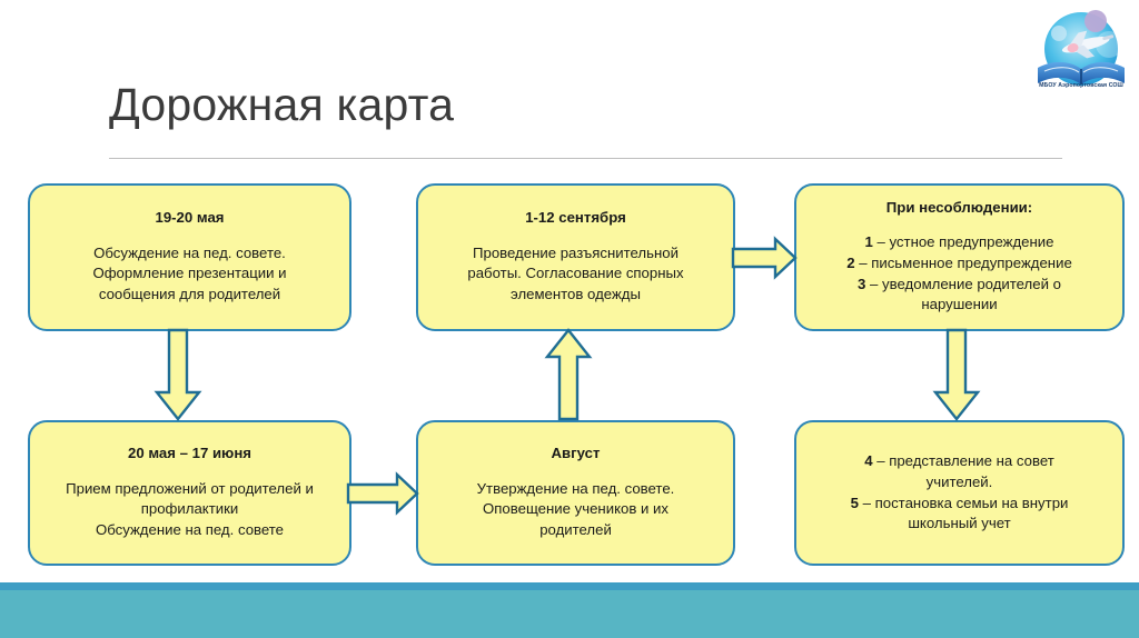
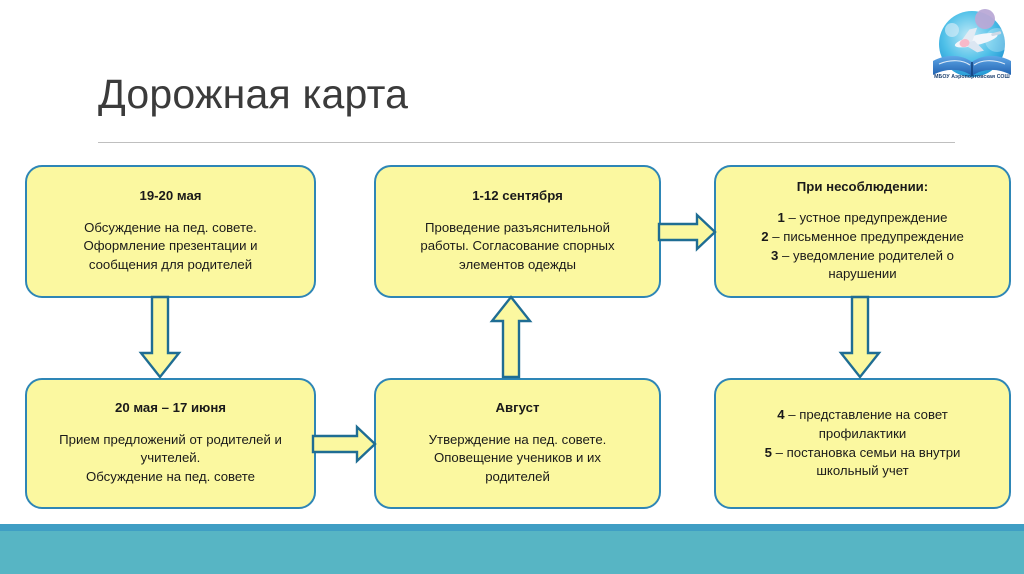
  Дорожная карта
  19-20 мая
  Обсуждение на пед. совете.
  Оформление презентации и
  сообщения для родителей
  1-12 сентября
  Проведение разъяснительной
  работы. Согласование спорных
  элементов одежды
  При несоблюдении:
  1 – устное предупреждение
  2 – письменное предупреждение
  3 – уведомление родителей о
  нарушении
  20 мая – 17 июня
  Прием предложений от родителей и
- профилактики
+ учителей.
  Обсуждение на пед. совете
  Август
  Утверждение на пед. совете.
  Оповещение учеников и их
  родителей
  4 – представление на совет
- учителей.
+ профилактики
  5 – постановка семьи на внутри
  школьный учет
